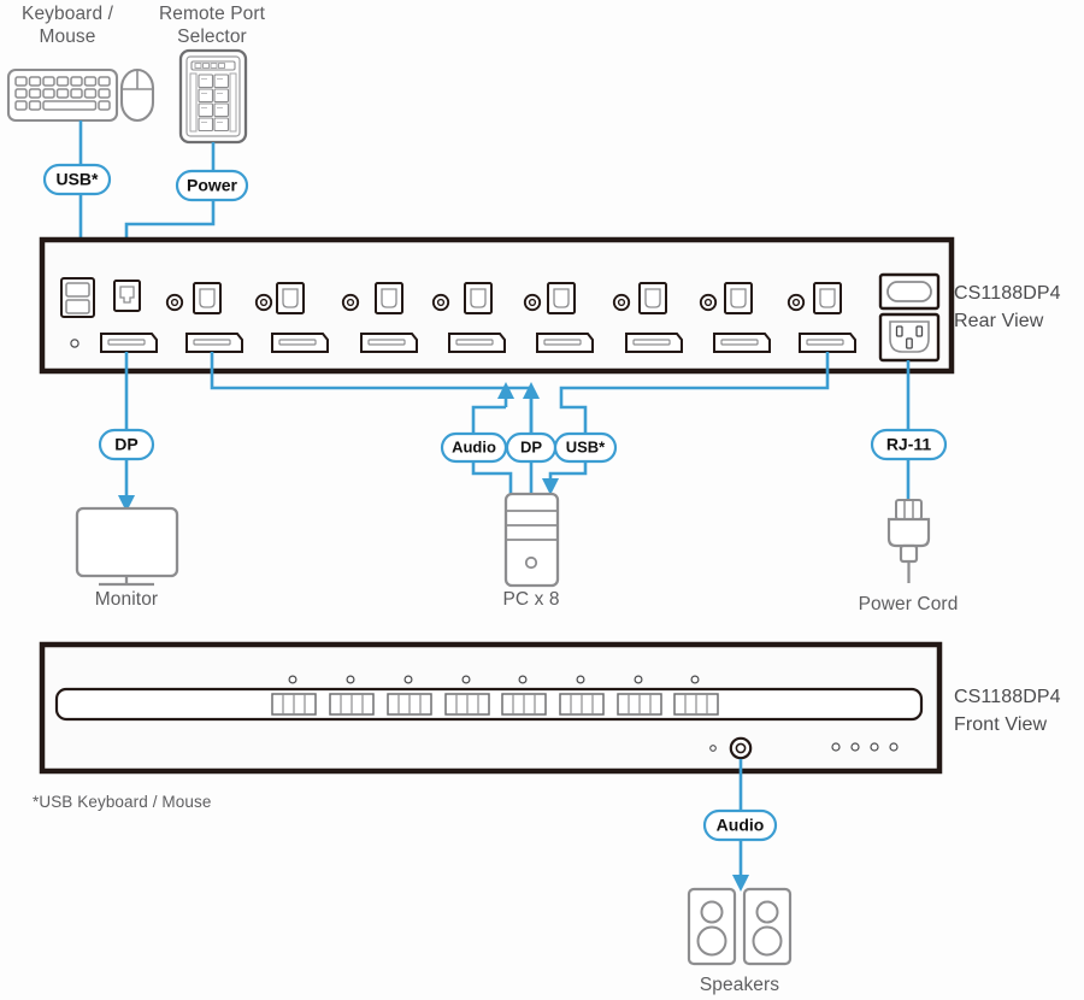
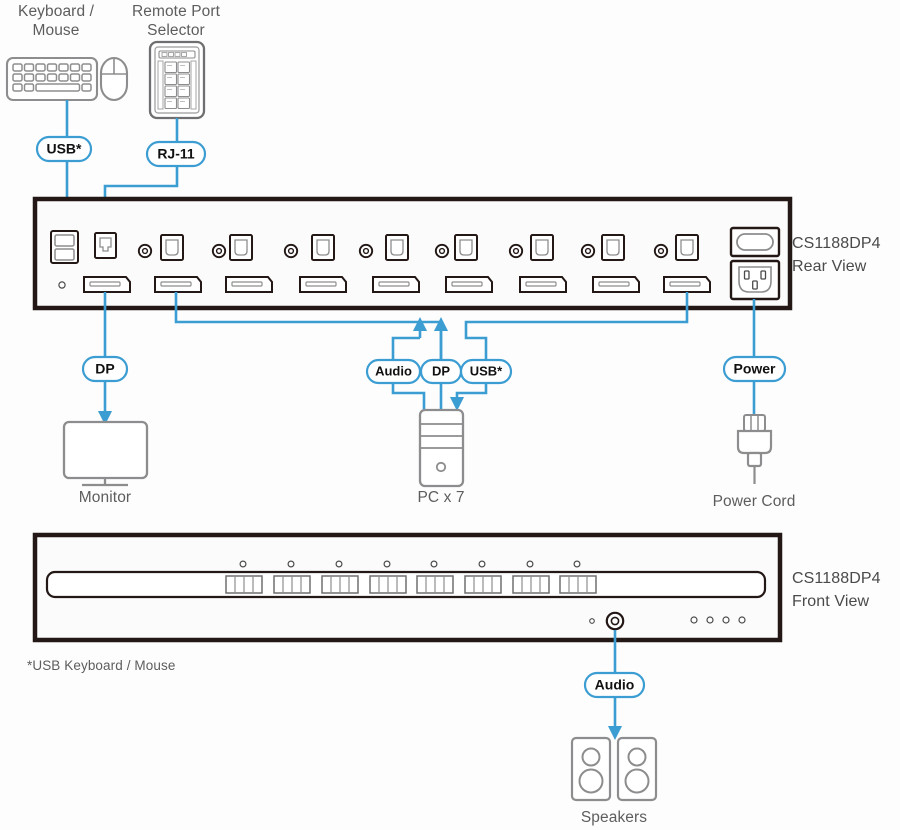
  Keyboard /
  Mouse
  Remote Port
  Selector
  CS1188DP4
  Rear View
  CS1188DP4
  Front View
  Monitor
- PC x 8
+ PC x 7
  Power Cord
  Speakers
  *USB Keyboard / Mouse
  USB*
- Power
+ RJ-11
  DP
  Audio
  DP
  USB*
- RJ-11
+ Power
  Audio
